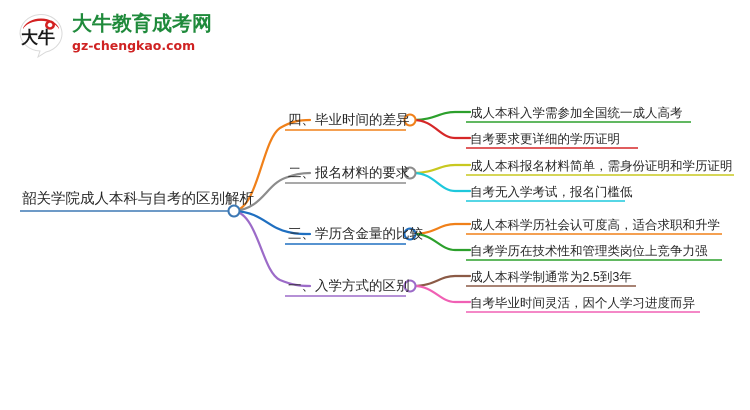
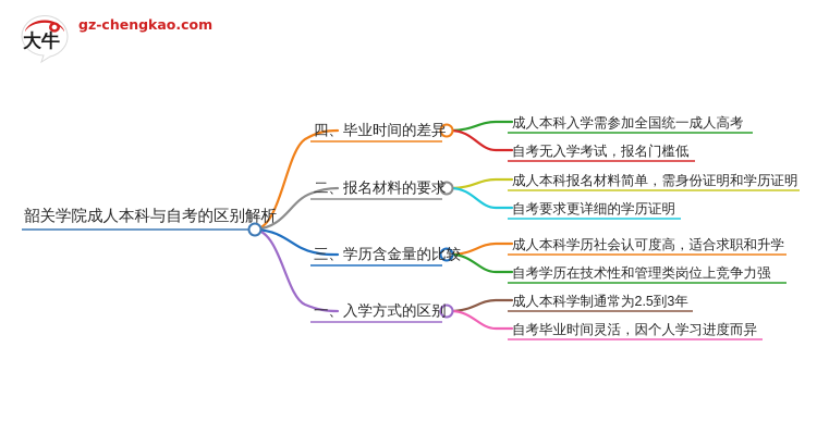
  大牛
- 大牛教育成考网
  gz-chengkao.com
  韶关学院成人本科与自考的区别解析
  四、毕业时间的差异
  二、报名材料的要求
  三、学历含金量的比较
  一、入学方式的区别
  成人本科入学需参加全国统一成人高考
- 自考要求更详细的学历证明
+ 自考无入学考试，报名门槛低
  成人本科报名材料简单，需身份证明和学历证明
- 自考无入学考试，报名门槛低
+ 自考要求更详细的学历证明
  成人本科学历社会认可度高，适合求职和升学
  自考学历在技术性和管理类岗位上竞争力强
  成人本科学制通常为2.5到3年
  自考毕业时间灵活，因个人学习进度而异
